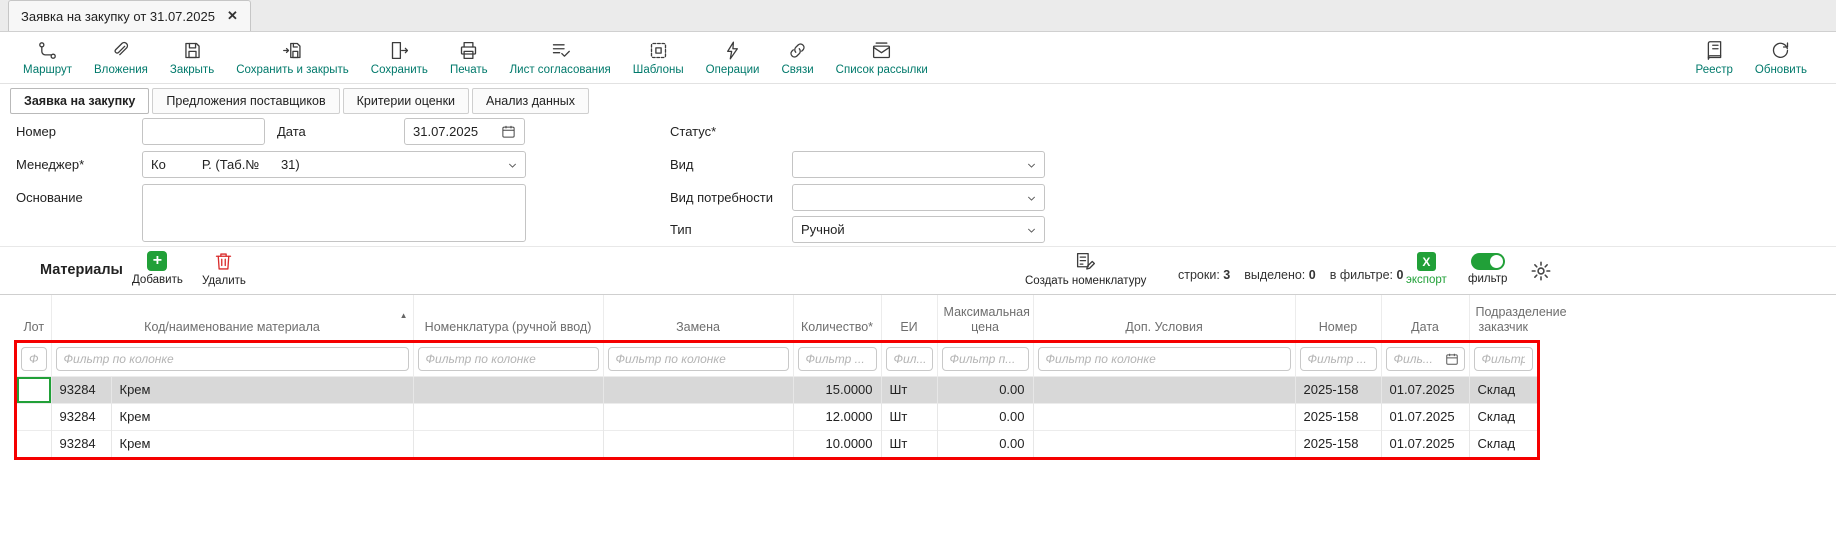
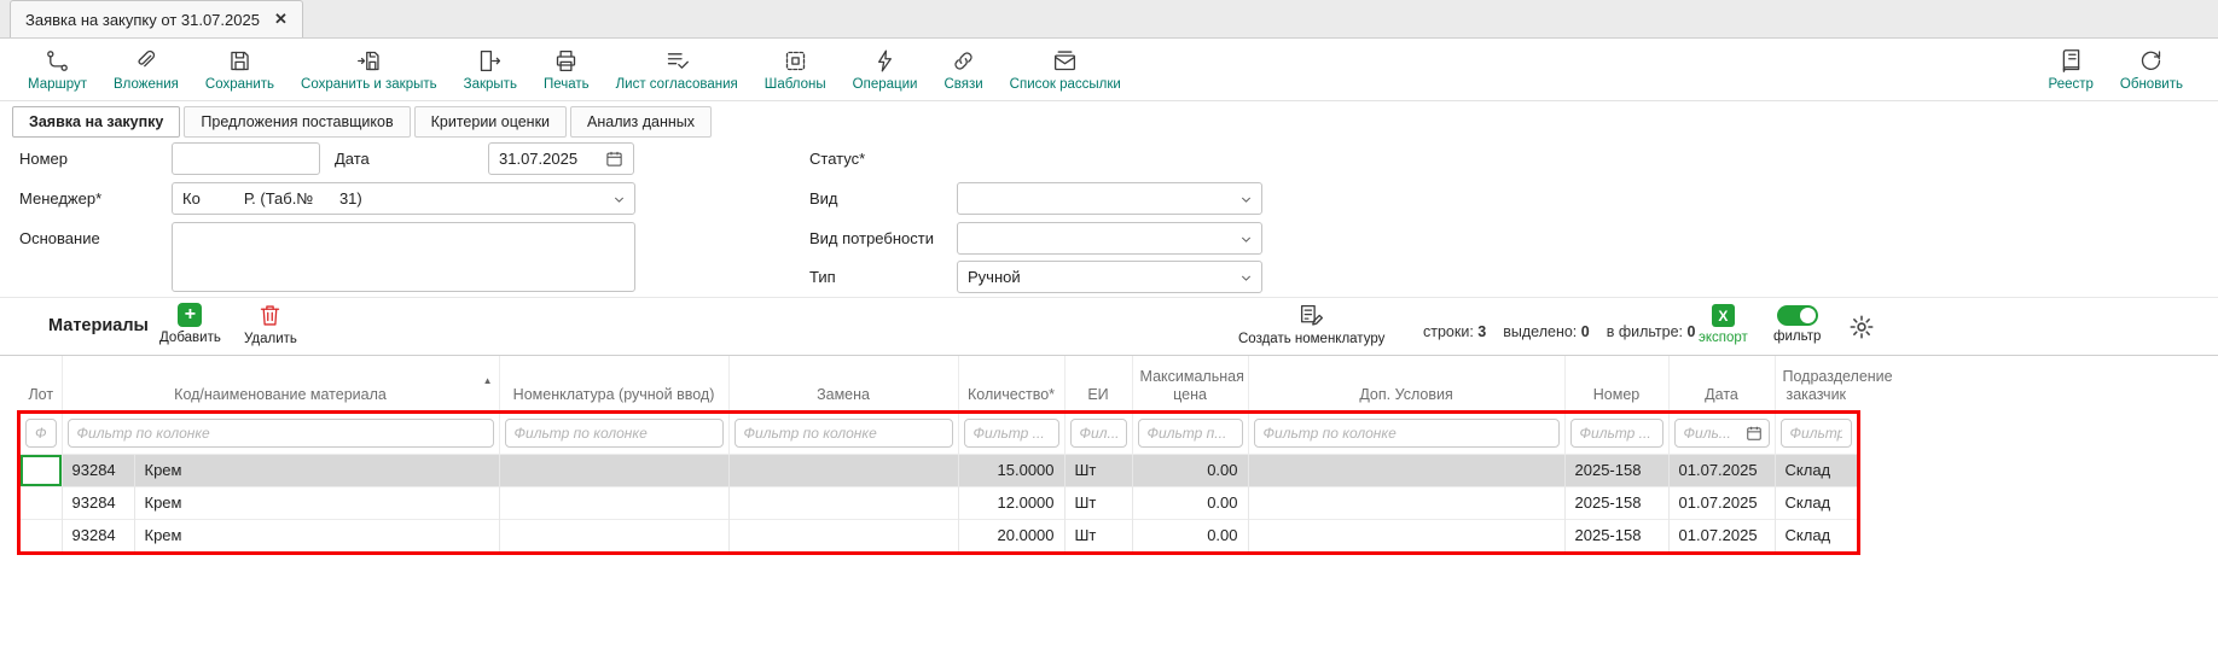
  Заявка на закупку от 31.07.2025
  ✕
  Маршрут
  Вложения
- Закрыть
+ Сохранить
  Сохранить и закрыть
- Сохранить
+ Закрыть
  Печать
  Лист согласования
  Шаблоны
  Операции
  Связи
  Список рассылки
  Реестр
  Обновить
  Заявка на закупку
  Предложения поставщиков
  Критерии оценки
  Анализ данных
  Номер
  Дата
  31.07.2025
  Менеджер*
  Ко Р. (Таб.№ 31)
  Основание
  Статус*
  Вид
  Вид потребности
  Тип
  Ручной
  Материалы
  +
  Добавить
  Удалить
  Создать номенклатуру
  строки: 3
  выделено: 0
  в фильтре: 0
  X
  экспорт
  фильтр
  Лот	Код/наименование материала ▲	Номенклатура (ручной ввод)	Замена	Количество*	ЕИ	Максимальная цена	Доп. Условия	Номер	Дата	Подразделение заказчик
  Ф	Фильтр по колонке	Фильтр по колонке	Фильтр по колонке	Фильтр ...	Фил..	Фильтр п...	Фильтр по колонке	Фильтр ...	Филь...	Фильтр
  	93284	Крем			15.0000	Шт	0.00		2025-158	01.07.2025	Склад
  	93284	Крем			12.0000	Шт	0.00		2025-158	01.07.2025	Склад
- 	93284	Крем			10.0000	Шт	0.00		2025-158	01.07.2025	Склад
+ 	93284	Крем			20.0000	Шт	0.00		2025-158	01.07.2025	Склад
